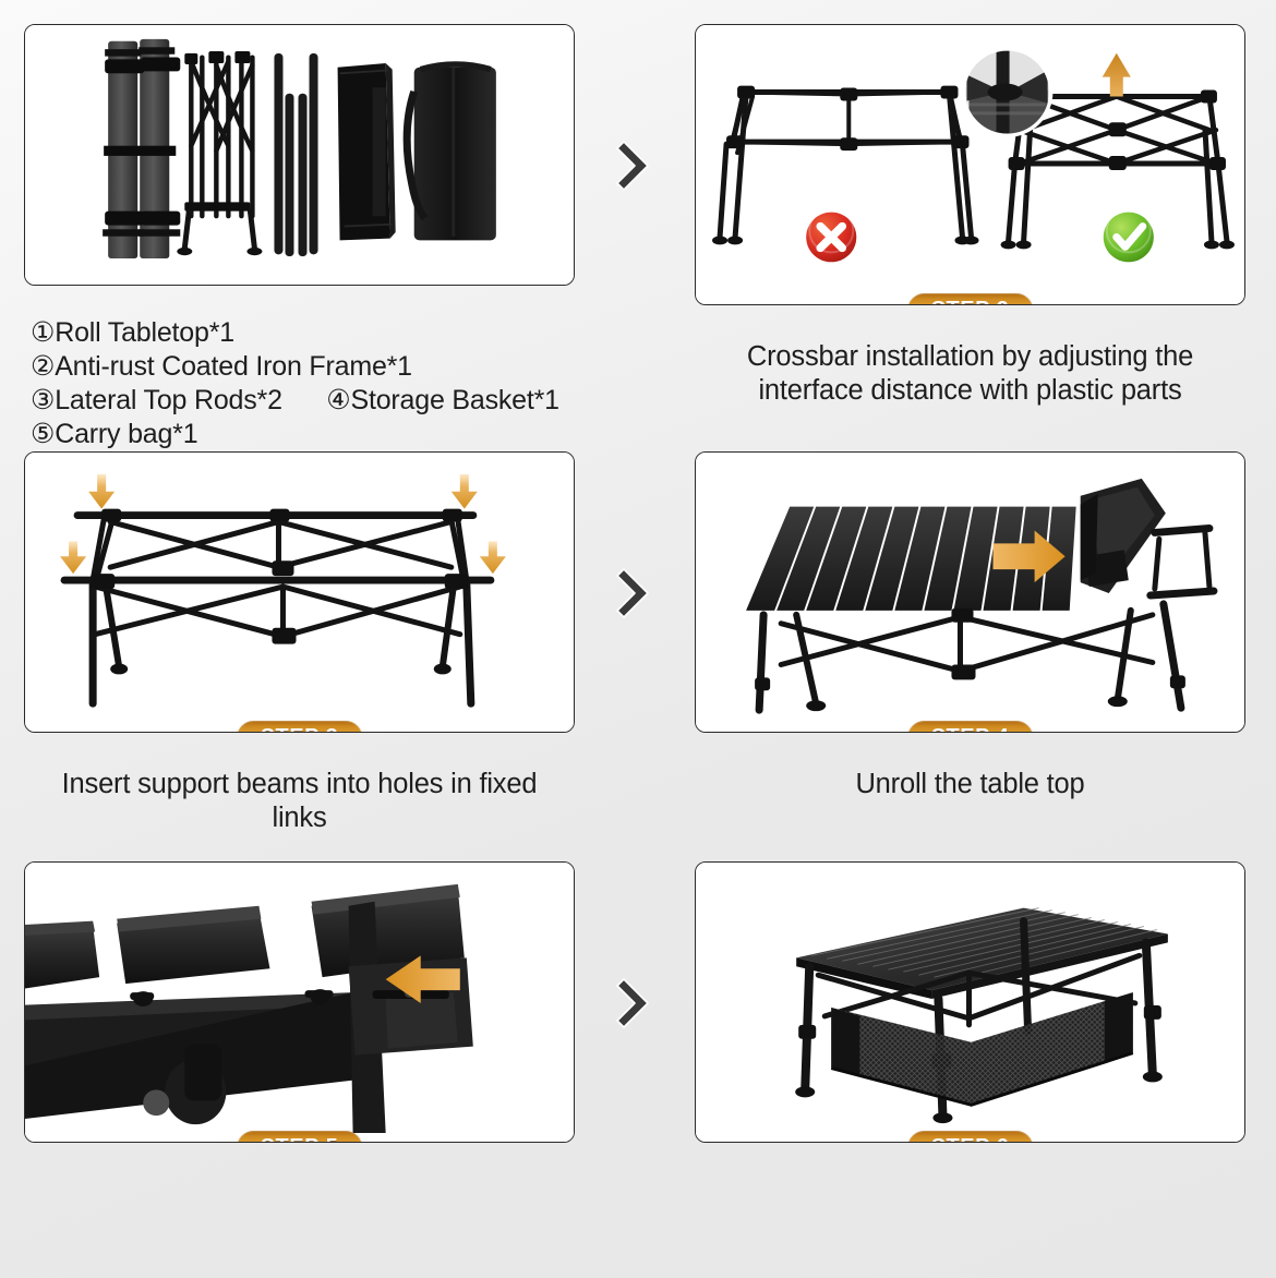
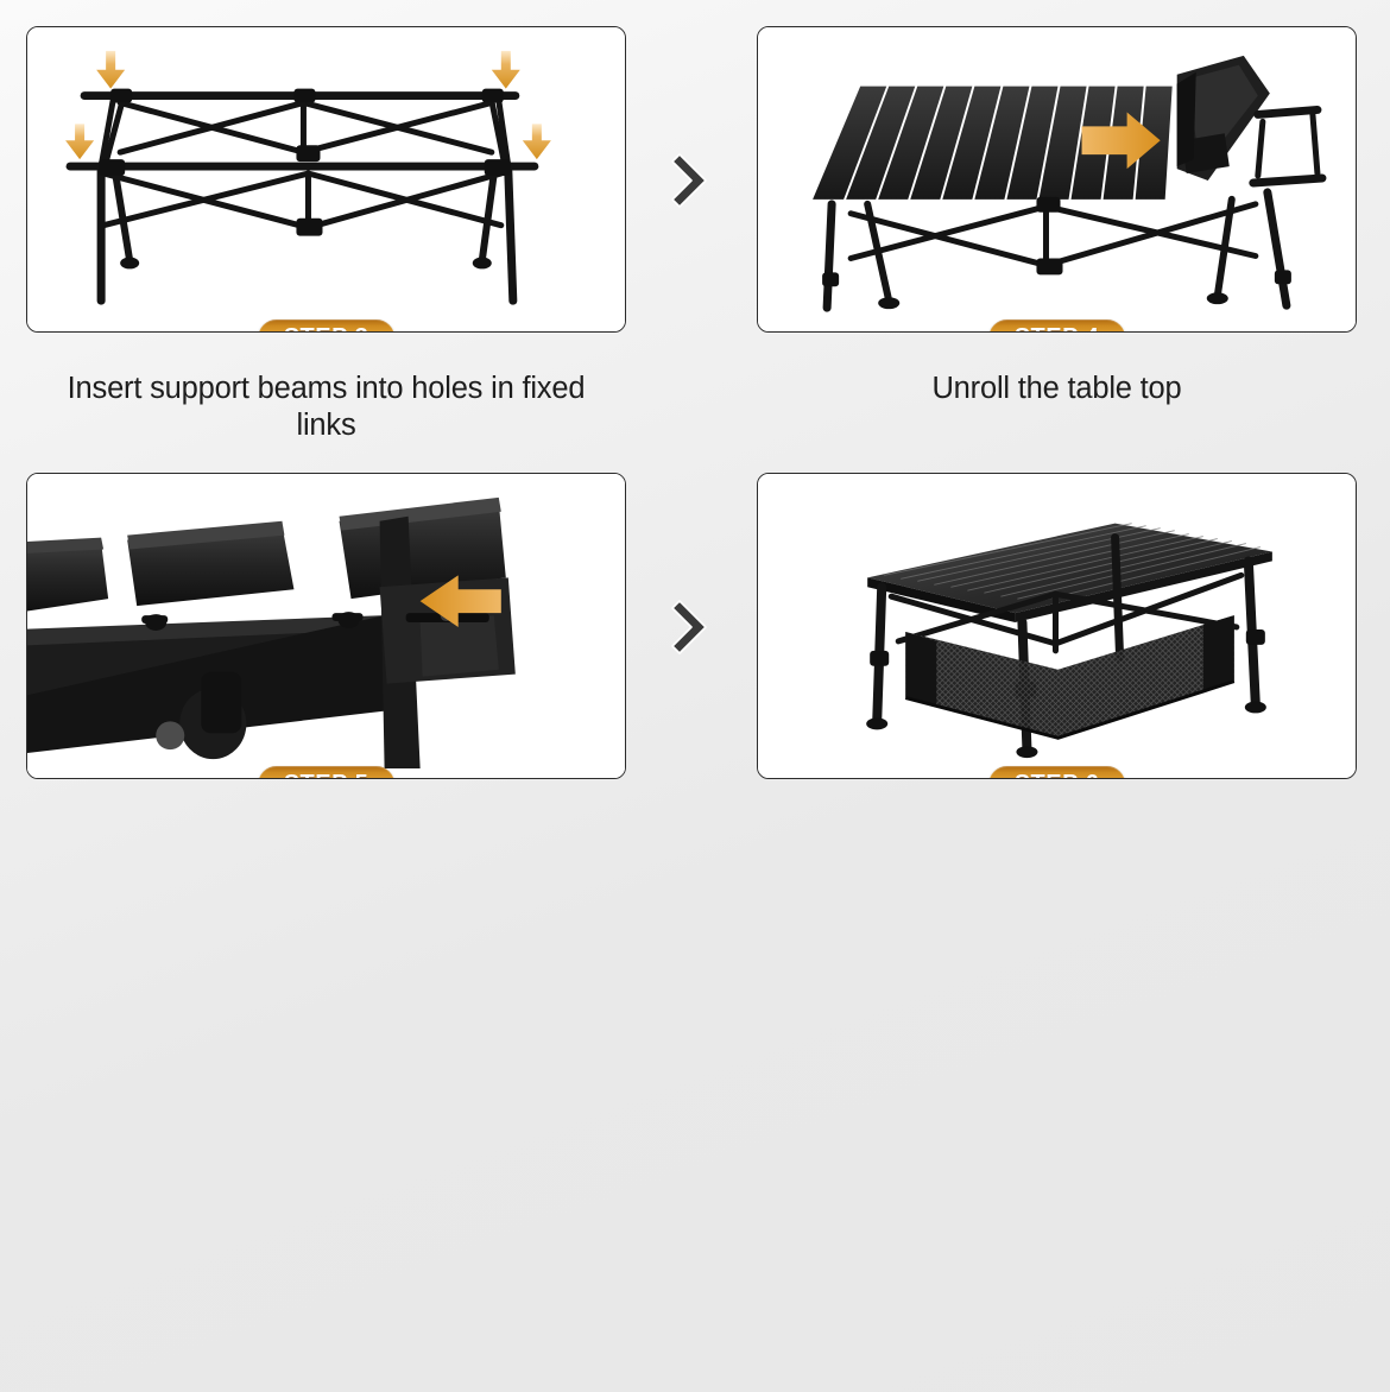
- ①Roll Tabletop*1
- ②Anti-rust Coated Iron Frame*1
- ③Lateral Top Rods*2 ④Storage Basket*1
- ⑤Carry bag*1
- Crossbar installation by adjusting the
- interface distance with plastic parts
  Insert support beams into holes in fixed
  links
  Unroll the table top
